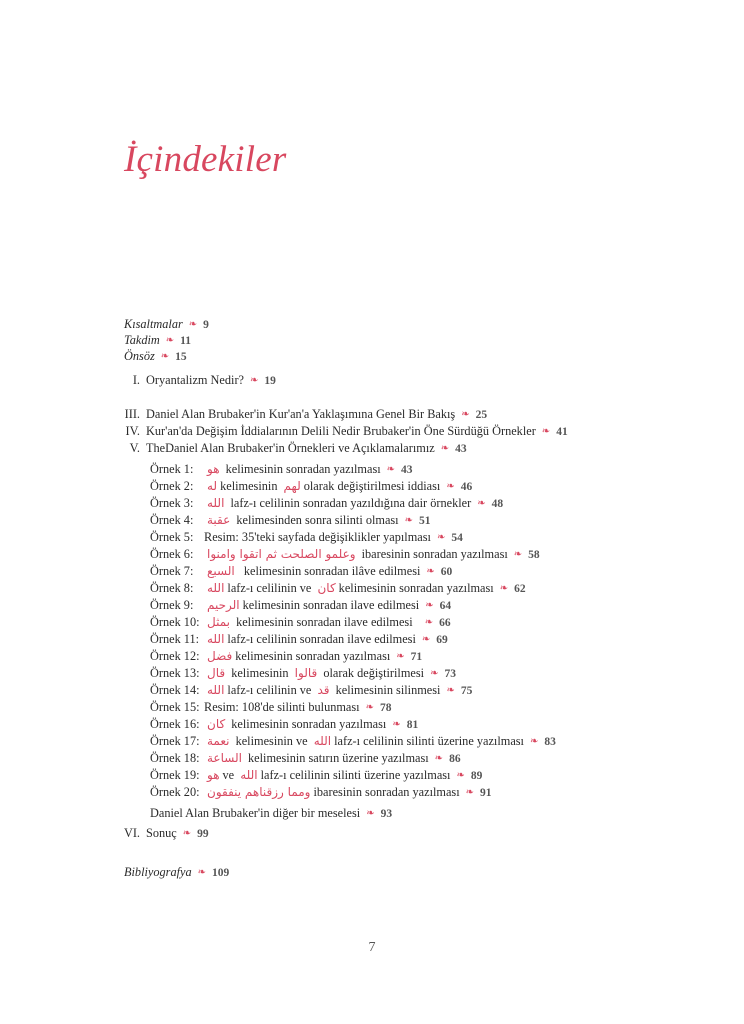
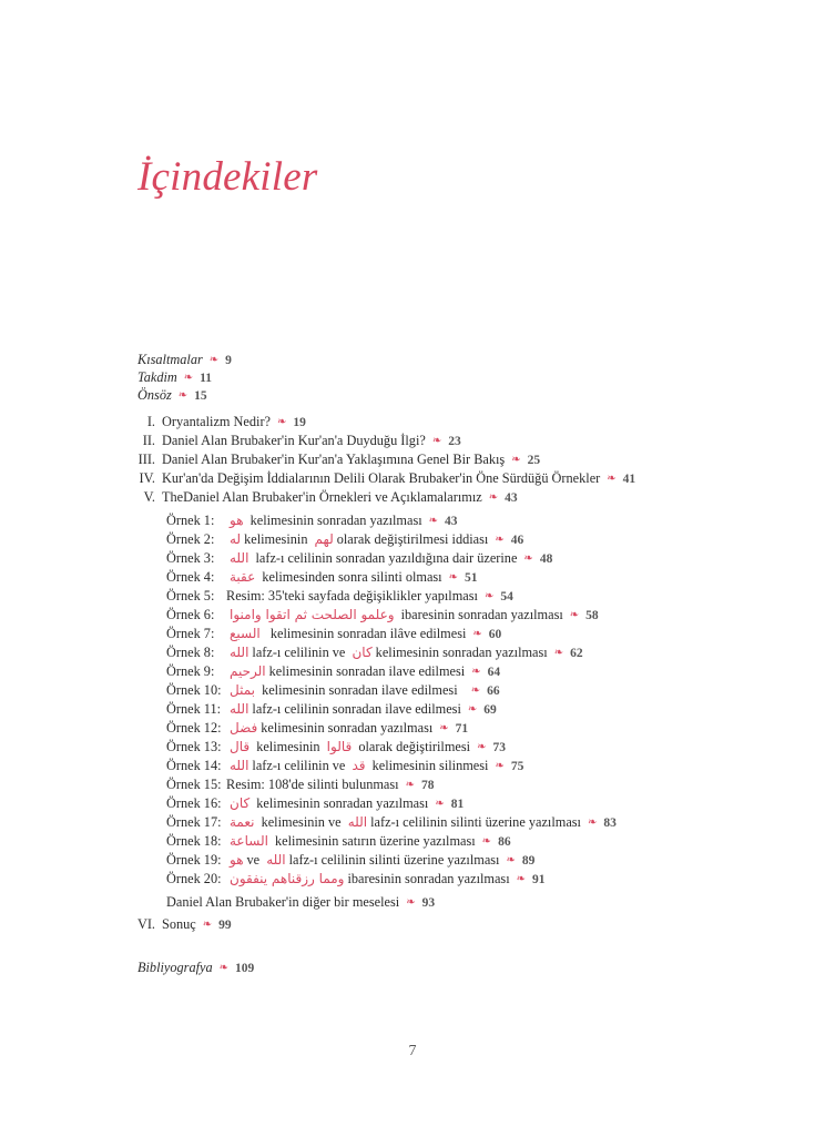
  İçindekiler
  Kısaltmalar ❧ 9
  Takdim ❧ 11
  Önsöz ❧ 15
  I. Oryantalizm Nedir? ❧ 19
+ II. Daniel Alan Brubaker'in Kur'an'a Duyduğu İlgi? ❧ 23
  III. Daniel Alan Brubaker'in Kur'an'a Yaklaşımına Genel Bir Bakış ❧ 25
- IV. Kur'an'da Değişim İddialarının Delili Nedir Brubaker'in Öne Sürdüğü Örnekler ❧ 41
+ IV. Kur'an'da Değişim İddialarının Delili Olarak Brubaker'in Öne Sürdüğü Örnekler ❧ 41
  V. TheDaniel Alan Brubaker'in Örnekleri ve Açıklamalarımız ❧ 43
  Örnek 1: هو kelimesinin sonradan yazılması ❧ 43
  Örnek 2: له kelimesinin لهم olarak değiştirilmesi iddiası ❧ 46
- Örnek 3: الله lafz-ı celilinin sonradan yazıldığına dair örnekler ❧ 48
+ Örnek 3: الله lafz-ı celilinin sonradan yazıldığına dair üzerine ❧ 48
  Örnek 4: عقبة kelimesinden sonra silinti olması ❧ 51
  Örnek 5: Resim: 35'teki sayfada değişiklikler yapılması ❧ 54
  Örnek 6: وعلمو الصلحت ثم اتقوا وامنوا ibaresinin sonradan yazılması ❧ 58
  Örnek 7: السبع kelimesinin sonradan ilâve edilmesi ❧ 60
  Örnek 8: الله lafz-ı celilinin ve كان kelimesinin sonradan yazılması ❧ 62
  Örnek 9: الرحيم kelimesinin sonradan ilave edilmesi ❧ 64
  Örnek 10: بمثل kelimesinin sonradan ilave edilmesi ❧ 66
  Örnek 11: الله lafz-ı celilinin sonradan ilave edilmesi ❧ 69
  Örnek 12: فضل kelimesinin sonradan yazılması ❧ 71
  Örnek 13: قال kelimesinin قالوا olarak değiştirilmesi ❧ 73
  Örnek 14: الله lafz-ı celilinin ve قد kelimesinin silinmesi ❧ 75
  Örnek 15: Resim: 108'de silinti bulunması ❧ 78
  Örnek 16: كان kelimesinin sonradan yazılması ❧ 81
  Örnek 17: نعمة kelimesinin ve الله lafz-ı celilinin silinti üzerine yazılması ❧ 83
  Örnek 18: الساعة kelimesinin satırın üzerine yazılması ❧ 86
  Örnek 19: هو ve الله lafz-ı celilinin silinti üzerine yazılması ❧ 89
  Örnek 20: ومما رزقناهم ينفقون ibaresinin sonradan yazılması ❧ 91
  Daniel Alan Brubaker'in diğer bir meselesi ❧ 93
  VI. Sonuç ❧ 99
  Bibliyografya ❧ 109
  7
